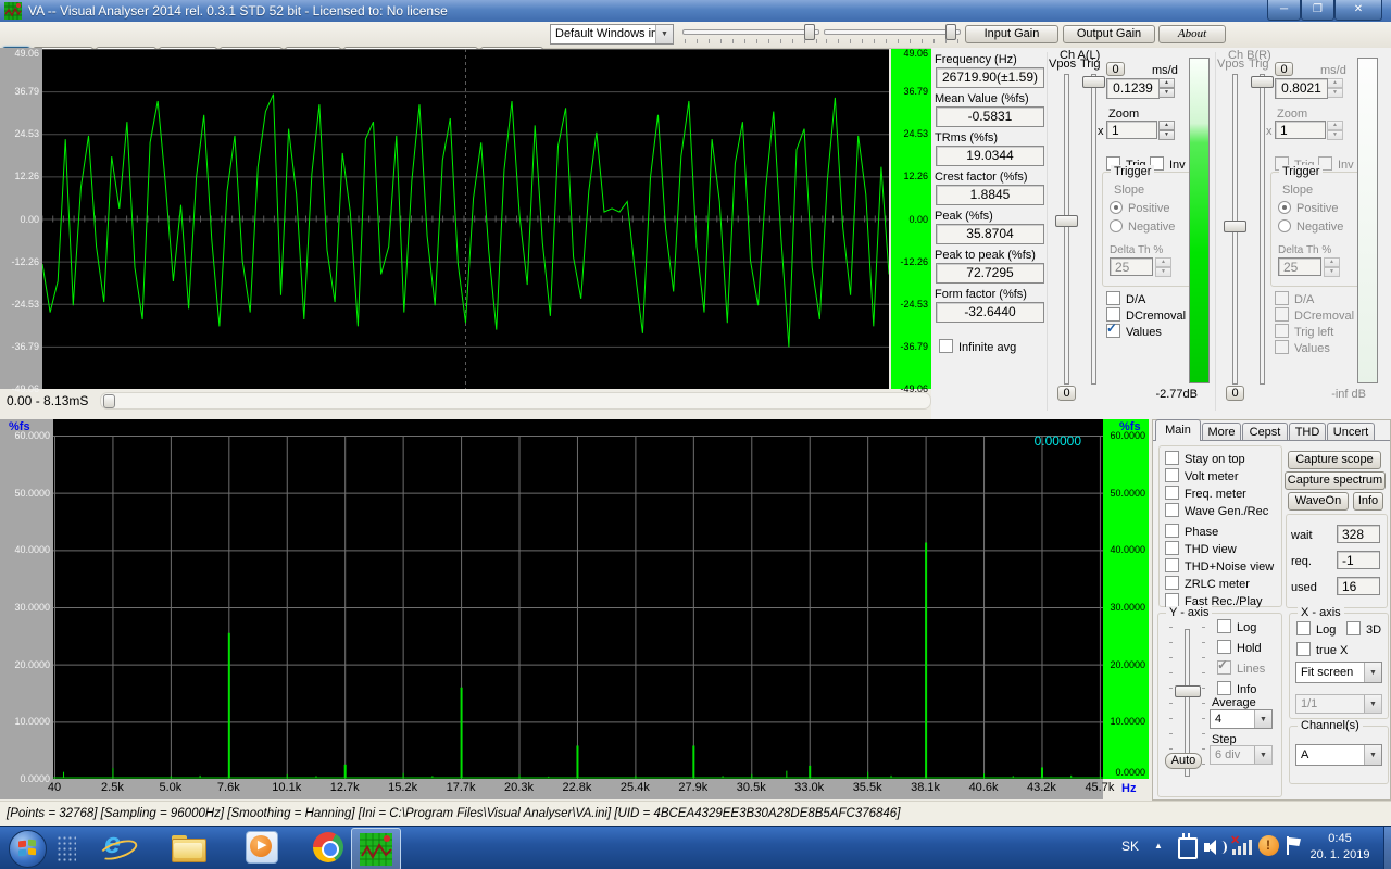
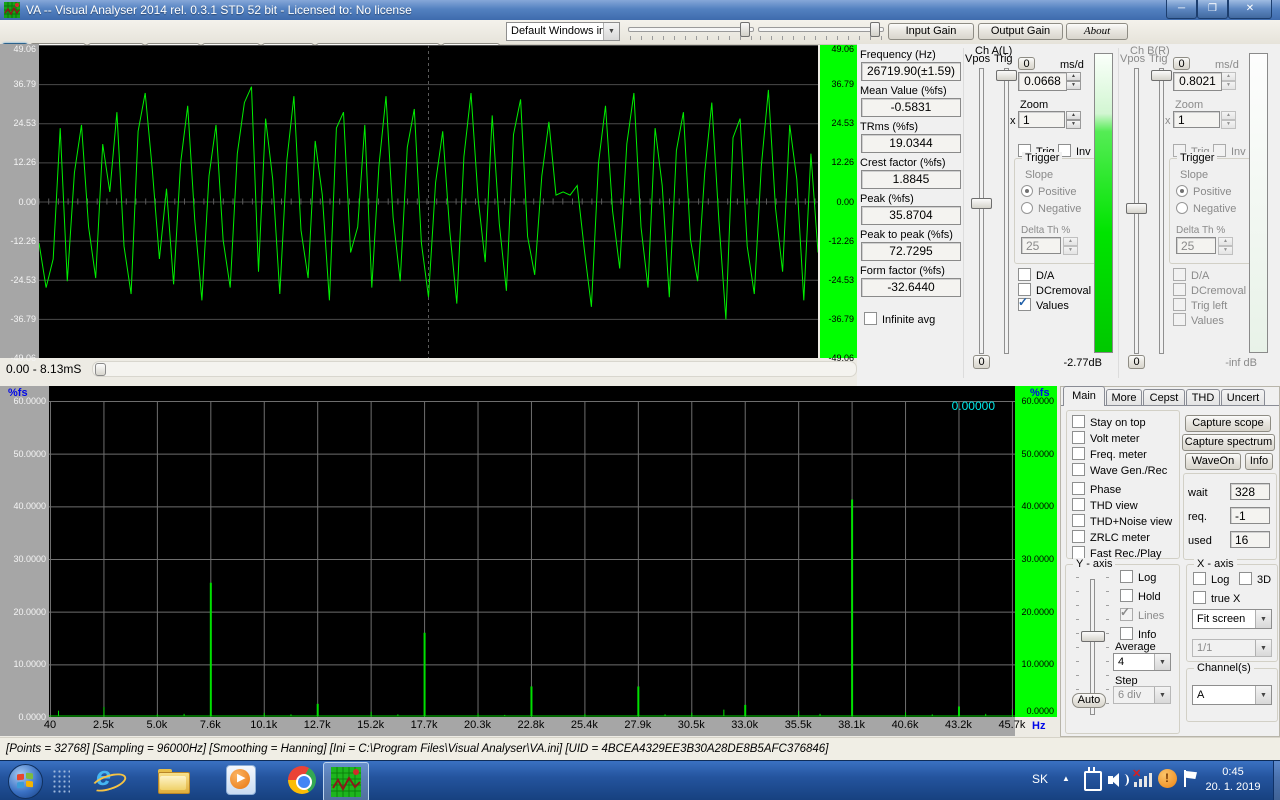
  VA -- Visual Analyser 2014 rel. 0.3.1 STD 52 bit - Licensed to: No license
  ─
  ❐
  ✕
  Default Windows i
  Input Gain
  Output Gain
  About
  0.00 - 8.13mS
  Frequency (Hz)
  26719.90(±1.59)
  Mean Value (%fs)
  -0.5831
  TRms (%fs)
  19.0344
  Crest factor (%fs)
  1.8845
  Peak (%fs)
  35.8704
  Peak to peak (%fs)
  72.7295
  Form factor (%fs)
  -32.6440
  Infinite avg
  Ch A(L)
  Vpos
  Trig
  0
  ms/d
- 0.1239
+ 0.0668
  Zoom
  x
  1
  Inv
  Trigger
  Slope
  Positive
  Negative
  Delta Th %
  25
  D/A
  DCremoval
  ✓
  Values
  0
  -2.77dB
  Ch B(R)
  Vpos
  Trig
  0
  ms/d
  0.8021
  Zoom
  x
  1
  Inv
  Trigger
  Slope
  Positive
  Negative
  Delta Th %
  25
  D/A
  DCremoval
  Trig left
  Values
  0
  -inf dB
  %fs
  %fs
  0.00000
  Hz
  Main
  More
  Cepst
  THD
  Uncert
  Stay on top
  Volt meter
  Freq. meter
  Wave Gen./Rec
  Phase
  THD view
  THD+Noise view
  ZRLC meter
  Fast Rec./Play
  Capture scope
  Capture spectrum
  WaveOn
  Info
  wait
  328
  req.
  -1
  used
  16
  Y - axis
  Auto
  Log
  Hold
  ✓
  Lines
  Info
  Average
  4
  Step
  6 div
  X - axis
  Log
  3D
  true X
  Fit screen
  1/1
  Channel(s)
  A
  [Points = 32768] [Sampling = 96000Hz] [Smoothing = Hanning] [Ini = C:\Program Files\Visual Analyser\VA.ini] [UID = 4BCEA4329EE3B30A28DE8B5AFC376846]
  e
  ▶
  SK
  ▲
  ✕
  !
  0:45
  20. 1. 2019
  49.06
  49.06
  36.79
  36.79
  24.53
  24.53
  12.26
  12.26
  0.00
  0.00
  -12.26
  -12.26
  -24.53
  -24.53
  -36.79
  -36.79
  -49.06
  -49.06
  60.0000
  60.0000
  50.0000
  50.0000
  40.0000
  40.0000
  30.0000
  30.0000
  20.0000
  20.0000
  10.0000
  10.0000
  0.0000
  0.0000
  40
  2.5k
  5.0k
  7.6k
  10.1k
  12.7k
  15.2k
  17.7k
  20.3k
  22.8k
  25.4k
  27.9k
  30.5k
  33.0k
  35.5k
  38.1k
  40.6k
  43.2k
  45.7k
